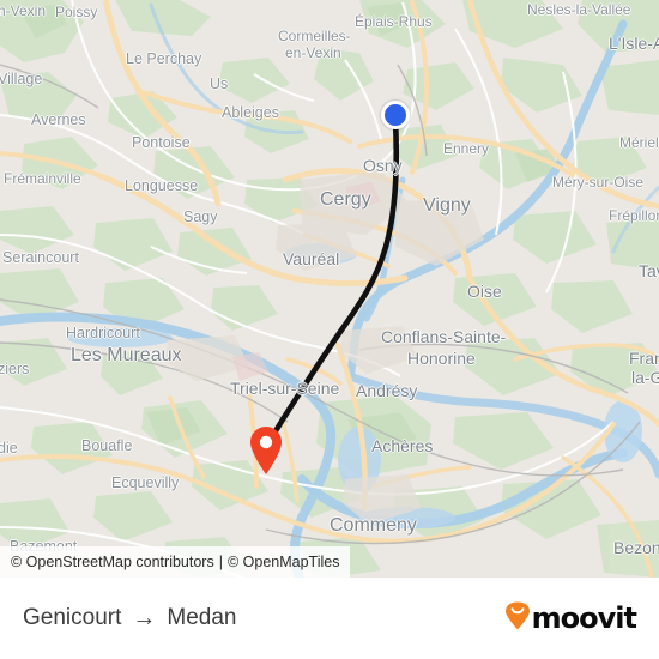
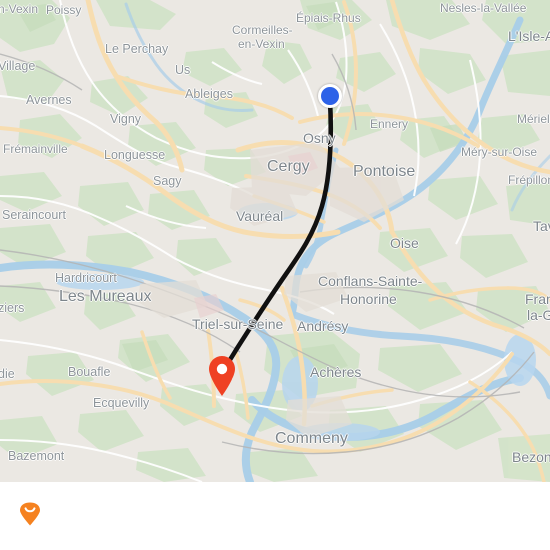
  n-Vexin
  Poissy
  Épiais-Rhus
  Nesles-la-Vallée
  Le Perchay
  Cormeilles-
  en-Vexin
  L'Isle-
  Village
  Us
  Ableiges
  Avernes
- Pontoise
+ Vigny
  Ennery
  Mériel
  Osny
  Frémainville
  Longuesse
  Cergy
- Vigny
+ Pontoise
  Méry-sur-Oise
  Sagy
  Frépillo
  Seraincourt
  Vauréal
  Oise
  Hardricourt
  Conflans-Sainte-
  Les Mureaux
  Honorine
  Fra
  ziers
  la-G
  Triel-sur-Seine
  Andrésy
  Bouafle
  Achères
  die
  Ecquevilly
  Bazemont
  Commeny
  Bezon
- © OpenStreetMap contributors
- |
- © OpenMapTiles
- Genicourt
- →
- Medan
- moovit
